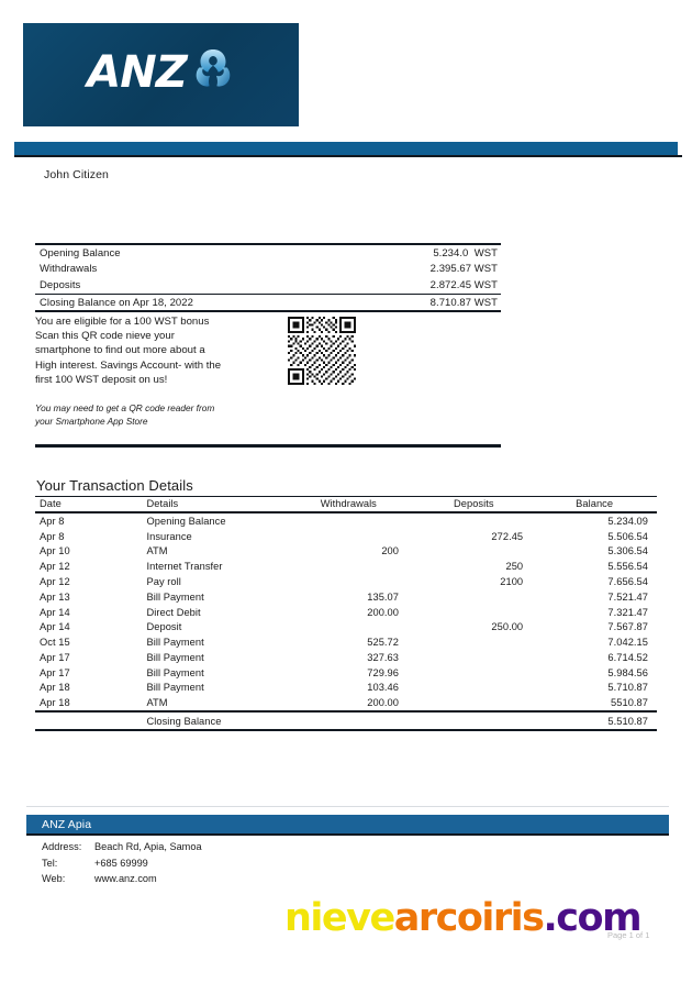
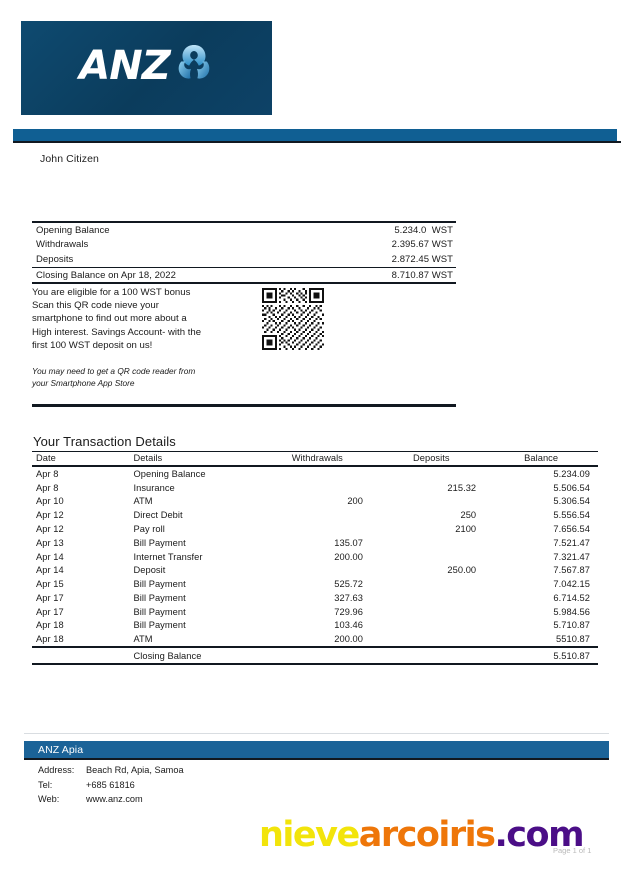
  ANZ
  John Citizen
  Opening Balance
  5.234.0 WST
  Withdrawals
  2.395.67 WST
  Deposits
  2.872.45 WST
  Closing Balance on Apr 18, 2022
  8.710.87 WST
  You are eligible for a 100 WST bonus
  Scan this QR code nieve your
  smartphone to find out more about a
  High interest. Savings Account- with the
  first 100 WST deposit on us!
  You may need to get a QR code reader from
  your Smartphone App Store
  Your Transaction Details
  Date	Details	Withdrawals	Deposits	Balance
  Apr 8	Opening Balance			5.234.09
- Apr 8	Insurance		272.45	5.506.54
+ Apr 8	Insurance		215.32	5.506.54
  Apr 10	ATM	200		5.306.54
- Apr 12	Internet Transfer		250	5.556.54
+ Apr 12	Direct Debit		250	5.556.54
  Apr 12	Pay roll		2100	7.656.54
  Apr 13	Bill Payment	135.07		7.521.47
- Apr 14	Direct Debit	200.00		7.321.47
+ Apr 14	Internet Transfer	200.00		7.321.47
  Apr 14	Deposit		250.00	7.567.87
- Oct 15	Bill Payment	525.72		7.042.15
+ Apr 15	Bill Payment	525.72		7.042.15
  Apr 17	Bill Payment	327.63		6.714.52
  Apr 17	Bill Payment	729.96		5.984.56
  Apr 18	Bill Payment	103.46		5.710.87
  Apr 18	ATM	200.00		5510.87
  	Closing Balance			5.510.87
  ANZ Apia
  Address:
  Beach Rd, Apia, Samoa
  Tel:
- +685 69999
+ +685 61816
  Web:
  www.anz.com
  Page 1 of 1
  nievearcoiris.com
